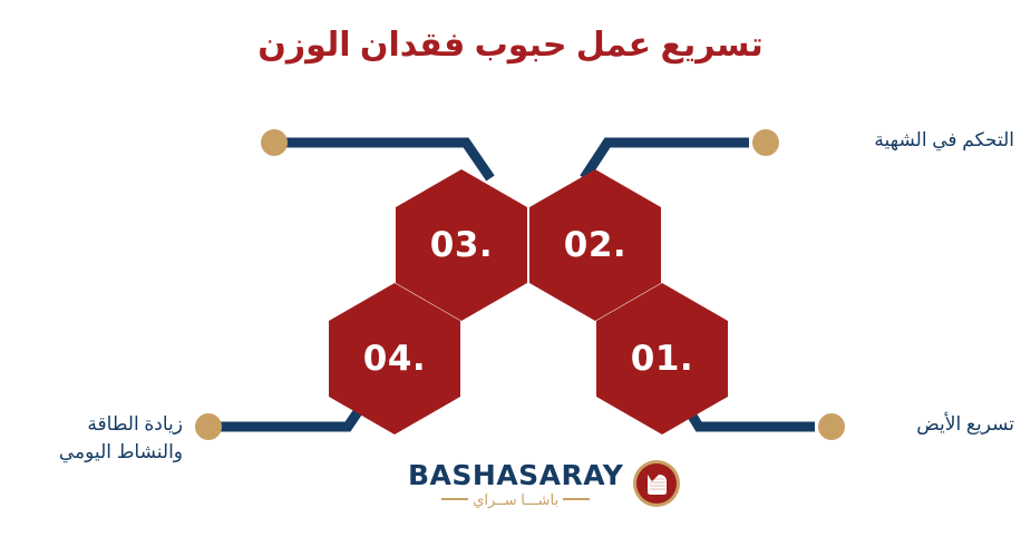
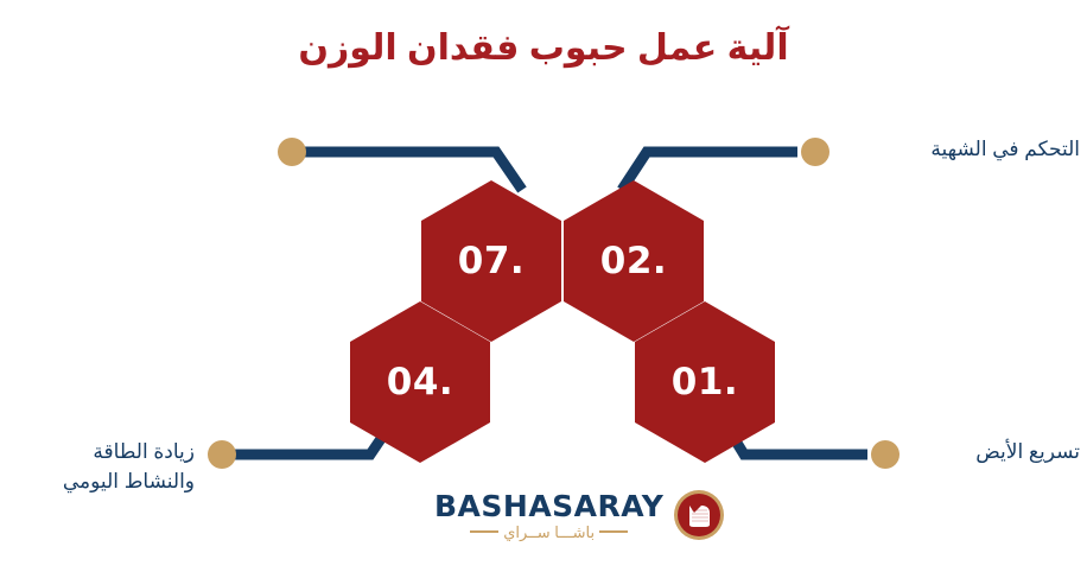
- تسريع عمل حبوب فقدان الوزن
+ آلية عمل حبوب فقدان الوزن
- 03.
+ 07.
  02.
  04.
  01.
  التحكم في الشهية
  زيادة الطاقة
  والنشاط اليومي
  تسريع الأيض
  BASHASARAY
  باشـــا ســراي
